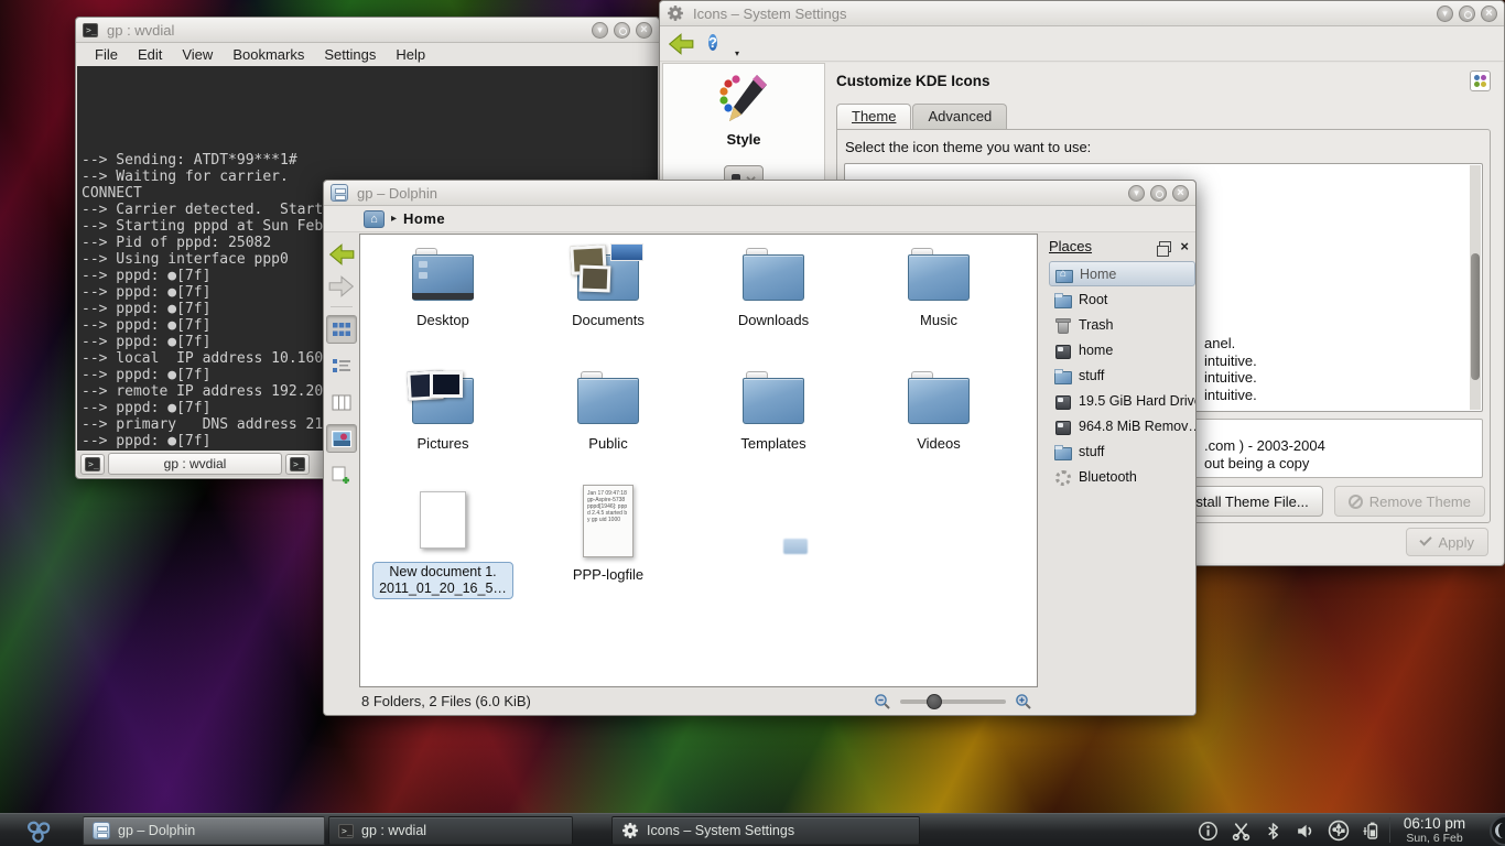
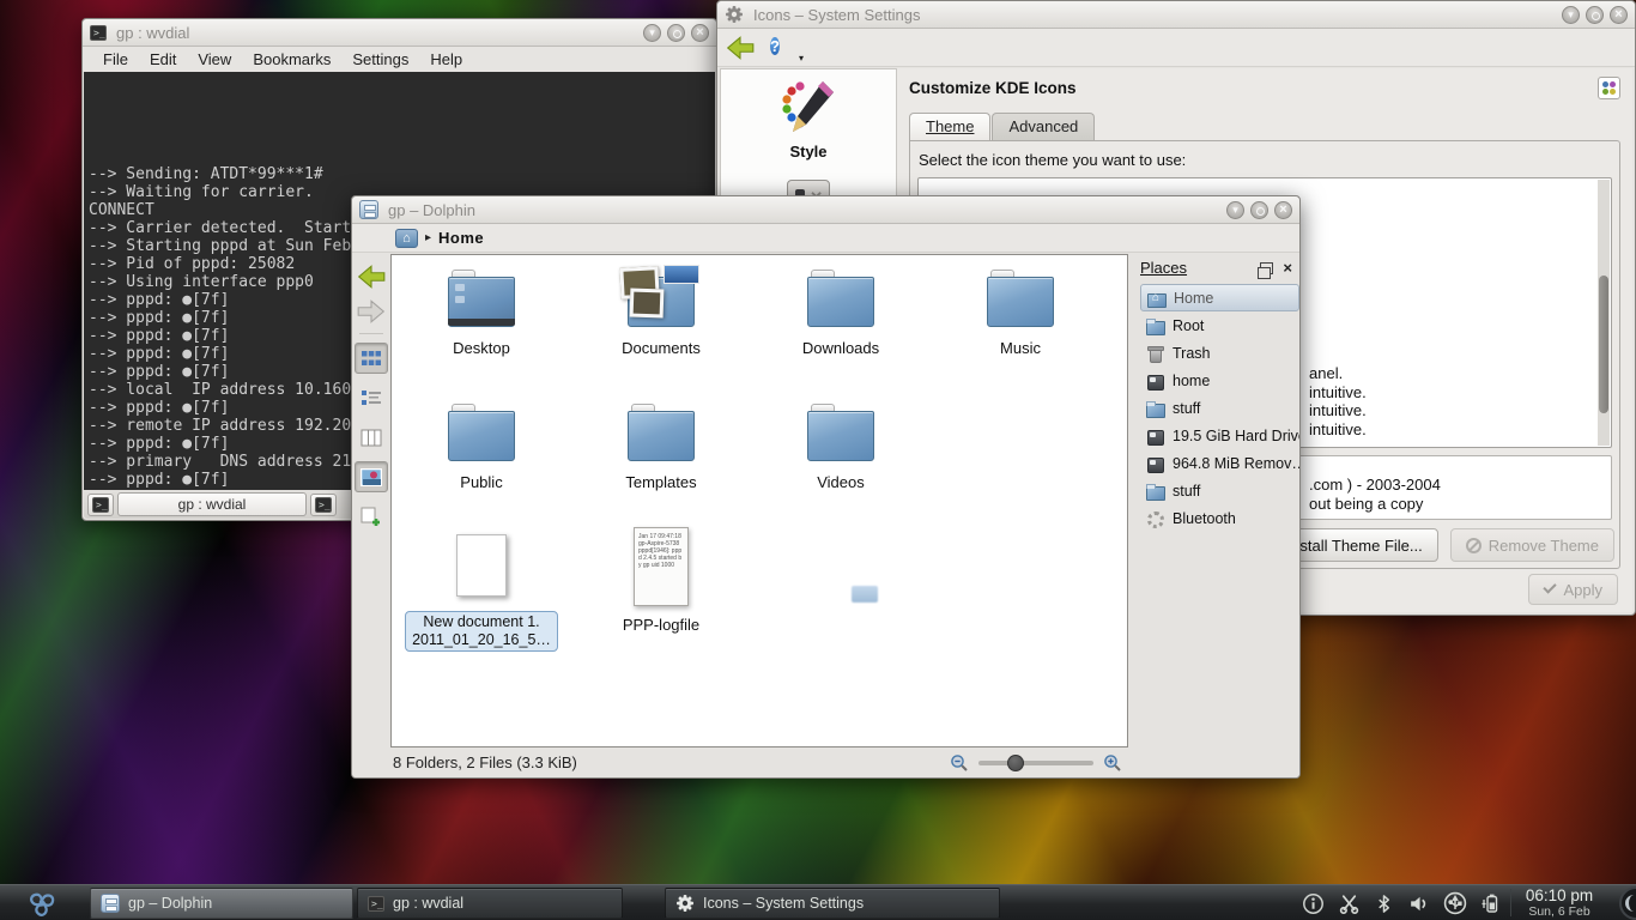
  >_
  gp : wvdial
  ▾
  ×
  File
  Edit
  View
  Bookmarks
  Settings
  Help
  --> Sending: ATDT*99***1#
  --> Waiting for carrier.
  CONNECT
  --> Pid of pppd: 25082
  --> Using interface ppp0
  --> pppd: ●[7f]
  --> pppd: ●[7f]
  --> pppd: ●[7f]
  --> pppd: ●[7f]
  --> pppd: ●[7f]
  --> local IP address 10.160
  --> pppd: ●[7f]
  --> remote IP address 192.20
  --> pppd: ●[7f]
  --> primary DNS address 21
  --> pppd: ●[7f]
  >_
  gp : wvdial
  >_
  Icons – System Settings
  ▾
  ×
  ?
  ▾
  Style
  Customize KDE Icons
  Theme
  Advanced
  Select the icon theme you want to use:
  anel.
  intuitive.
  intuitive.
  intuitive.
  .com ) - 2003-2004
  out being a copy
  stall Theme File...
  Remove Theme
  Apply
  gp – Dolphin
  ▾
  ×
  ⌂
  ▸
  Home
  Desktop
  Documents
  Downloads
  Music
- Pictures
  Public
  Templates
  Videos
  New document 1.
  2011_01_20_16_5…
  PPP-logfile
  Places
  ×
  Home
  Root
  Trash
  home
  stuff
  19.5 GiB Hard Driv
  964.8 MiB Remov…
  stuff
  Bluetooth
- 8 Folders, 2 Files (6.0 KiB)
+ 8 Folders, 2 Files (3.3 KiB)
  gp – Dolphin
  >_
  gp : wvdial
  Icons – System Settings
  06:10 pm
  Sun, 6 Feb
